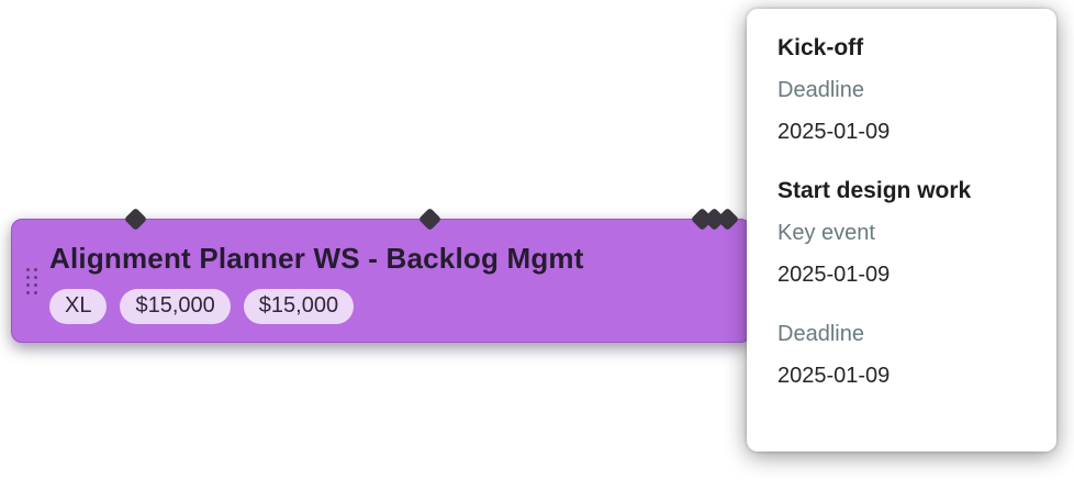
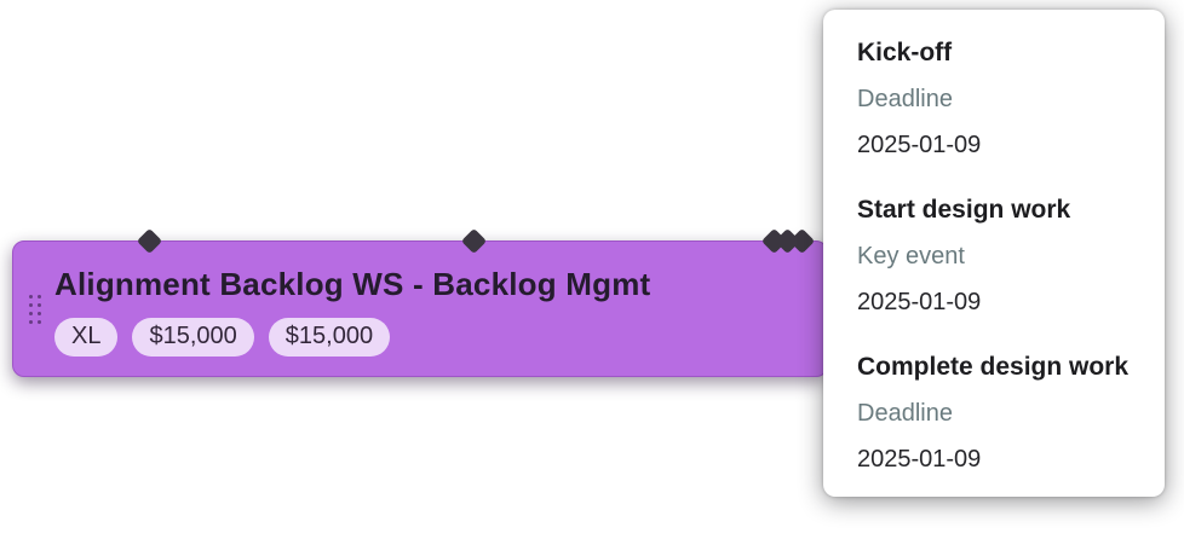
- Alignment Planner WS - Backlog Mgmt
+ Alignment Backlog WS - Backlog Mgmt
  XL
  $15,000
  $15,000
  Kick-off
  Deadline
  2025-01-09
  Start design work
  Key event
  2025-01-09
+ Complete design work
  Deadline
  2025-01-09
